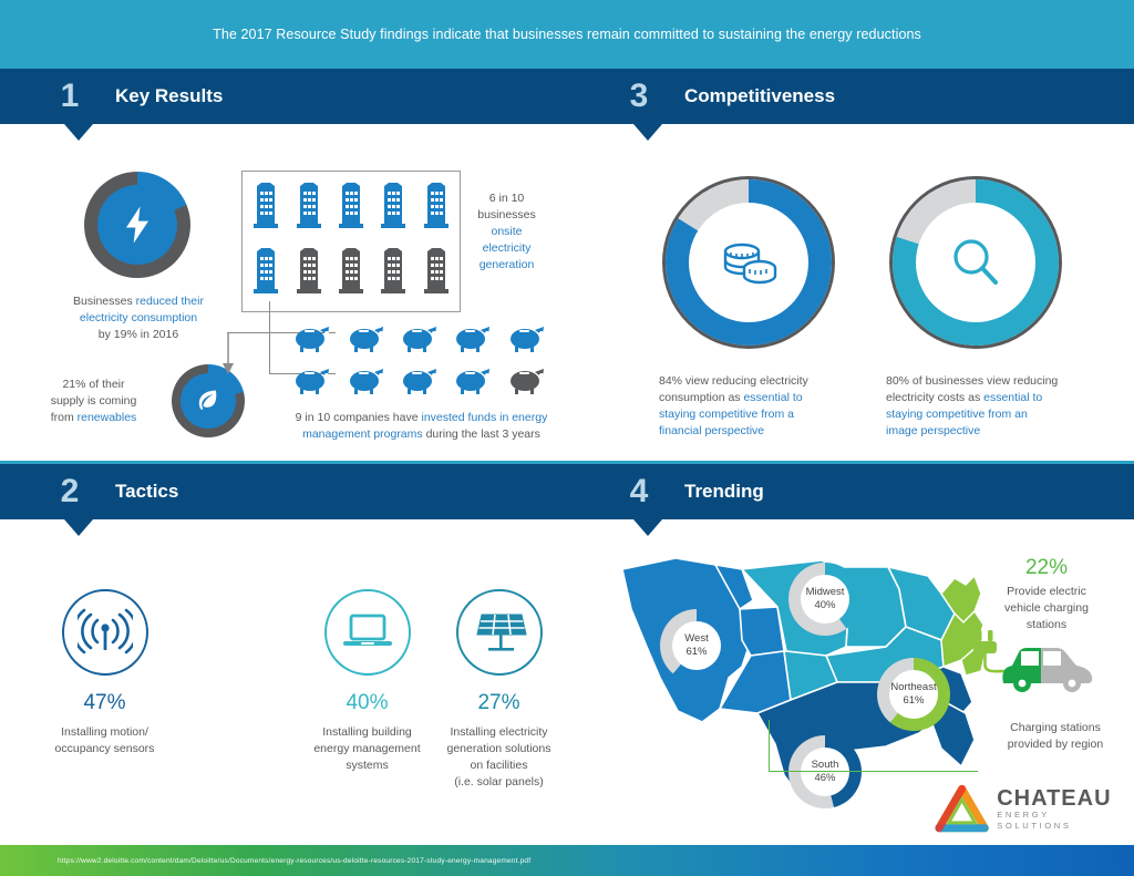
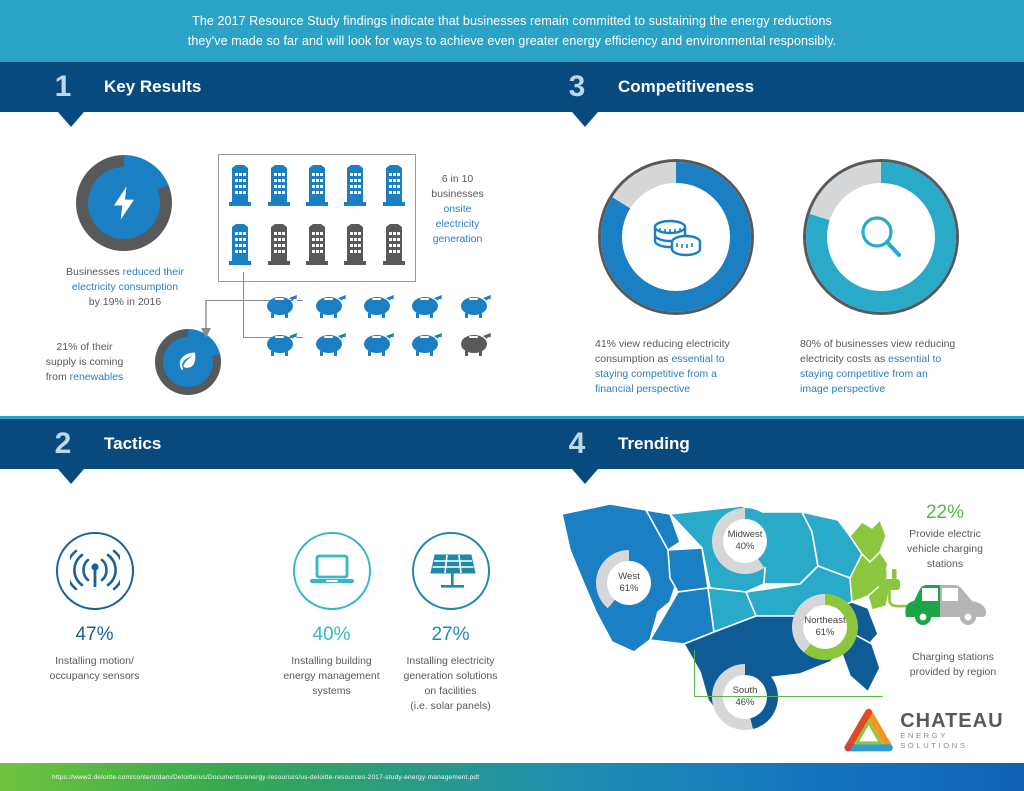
  The 2017 Resource Study findings indicate that businesses remain committed to sustaining the energy reductions
+ they've made so far and will look for ways to achieve even greater energy efficiency and environmental responsibly.
  1
  Key Results
  3
  Competitiveness
  Businesses reduced their
  electricity consumption
  by 19% in 2016
  21% of their
  supply is coming
  from renewables
  6 in 10
  businesses
  onsite
  electricity
  generation
- 9 in 10 companies have invested funds in energy
- management programs during the last 3 years
- 84% view reducing electricity
+ 41% view reducing electricity
  consumption as essential to
  staying competitive from a
  financial perspective
  80% of businesses view reducing
  electricity costs as essential to
  staying competitive from an
  image perspective
  2
  Tactics
  4
  Trending
  47%
  Installing motion/
  occupancy sensors
  40%
  Installing building
  energy management
  systems
  27%
  Installing electricity
  generation solutions
  on facilities
  (i.e. solar panels)
  West
  61%
  Midwest
  40%
  Northeast
  61%
  South
  46%
  22%
  Provide electric
  vehicle charging
  stations
  Charging stations
  provided by region
  CHATEAU
  ENERGY SOLUTIONS
